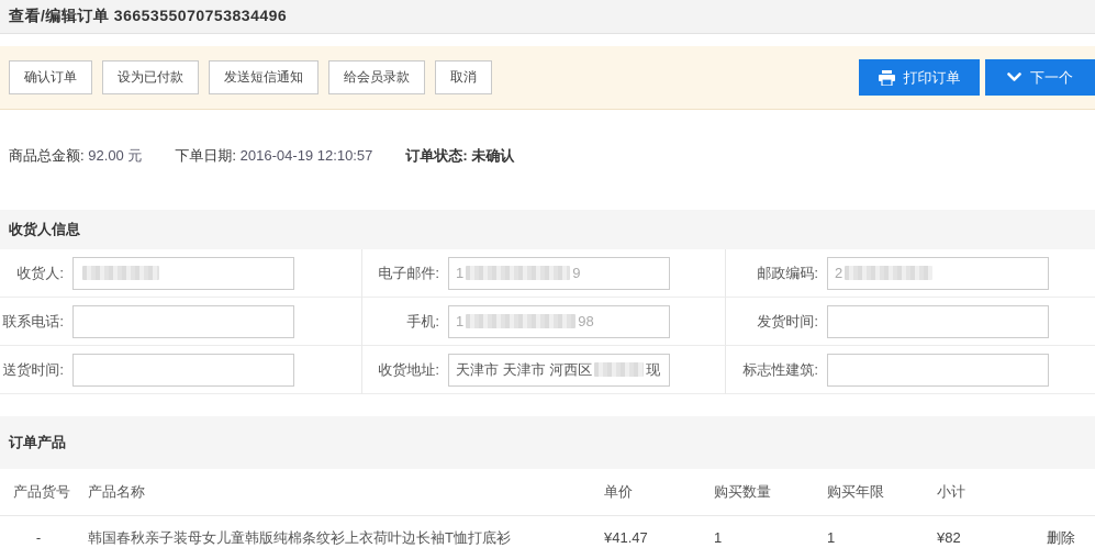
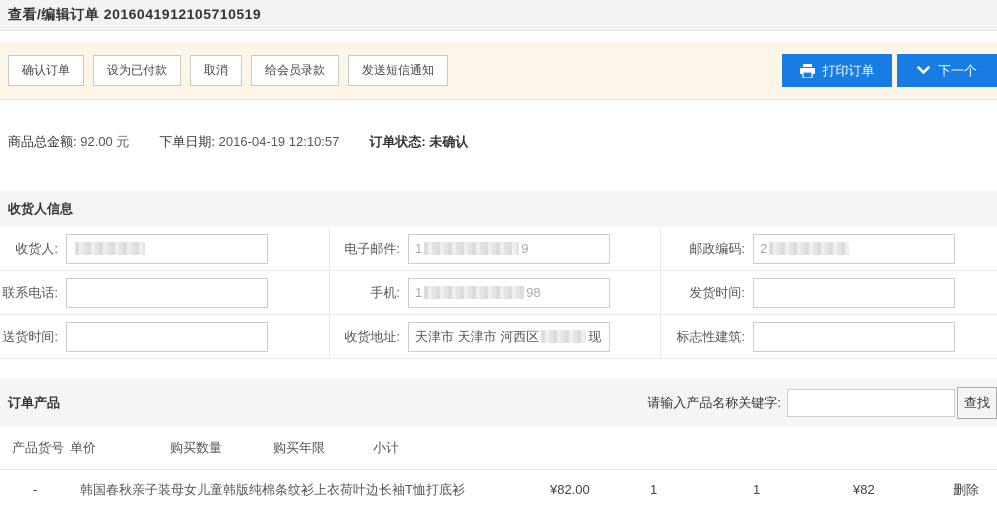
- 查看/编辑订单 3665355070753834496
+ 查看/编辑订单 2016041912105710519
  确认订单
  设为已付款
- 发送短信通知
+ 取消
  给会员录款
- 取消
+ 发送短信通知
  打印订单
  下一个
  商品总金额: 92.00 元
  下单日期: 2016-04-19 12:10:57
  订单状态: 未确认
  收货人信息
  收货人:
  电子邮件:
  1
  9
  邮政编码:
  2
  联系电话:
  手机:
  1
  98
  发货时间:
  送货时间:
  收货地址:
  天津市 天津市 河西区
  现
  标志性建筑:
  订单产品
+ 请输入产品名称关键字:
+ 查找
  产品货号
- 产品名称
  单价
  购买数量
  购买年限
  小计
  -
  韩国春秋亲子装母女儿童韩版纯棉条纹衫上衣荷叶边长袖T恤打底衫
- ¥41.47
+ ¥82.00
  1
  1
  ¥82
  删除
